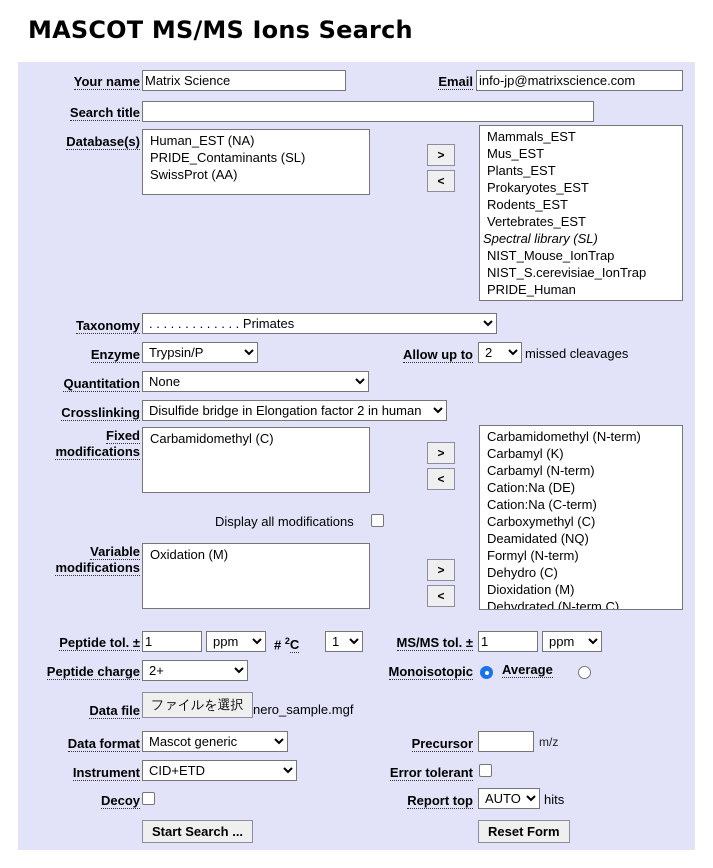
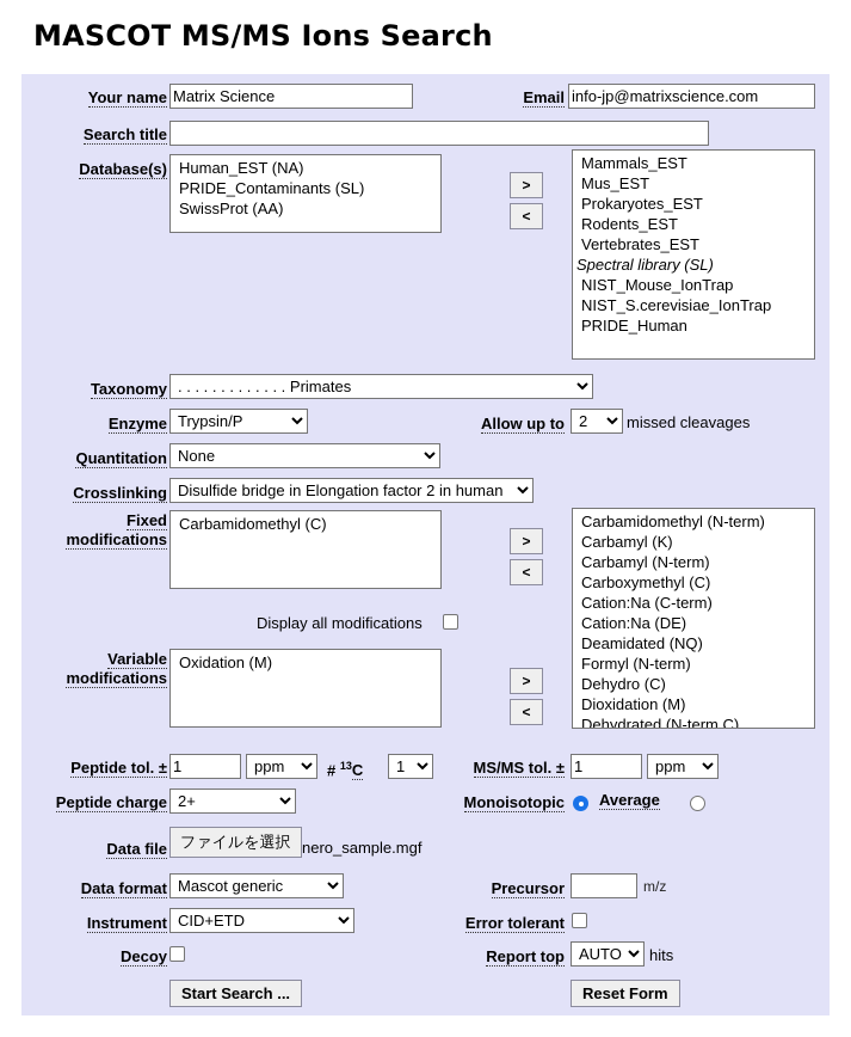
  MASCOT MS/MS Ions Search
  Your name
  Matrix Science
  Email
  info-jp@matrixscience.com
  Search title
  Database(s)
  Human_EST (NA)
  PRIDE_Contaminants (SL)
  SwissProt (AA)
  >
  <
  Mammals_EST
  Mus_EST
- Plants_EST
  Prokaryotes_EST
  Rodents_EST
  Vertebrates_EST
  Spectral library (SL)
  NIST_Mouse_IonTrap
  NIST_S.cerevisiae_IonTrap
  PRIDE_Human
  Taxonomy
  . . . . . . . . . . . . . Primates
  Enzyme
  Trypsin/P
  Allow up to
  2
  missed cleavages
  Quantitation
  None
  Crosslinking
  Disulfide bridge in Elongation factor 2 in human
  Fixed
  modifications
  Carbamidomethyl (C)
  >
  <
  Display all modifications
  Variable
  modifications
  Oxidation (M)
  >
  <
  Carbamidomethyl (N-term)
  Carbamyl (K)
  Carbamyl (N-term)
- Cation:Na (DE)
+ Carboxymethyl (C)
  Cation:Na (C-term)
- Carboxymethyl (C)
+ Cation:Na (DE)
  Deamidated (NQ)
  Formyl (N-term)
  Dehydro (C)
  Dioxidation (M)
  Dehydrated (N-term C)
  Peptide tol. ±
  1
  ppm
- # 2C
+ # 13C
  1
  MS/MS tol. ±
  1
  ppm
  Peptide charge
  2+
  Monoisotopic
  Average
  Data file
  ファイルを選択
  nero_sample.mgf
  Data format
  Mascot generic
  Precursor
  m/z
  Instrument
  CID+ETD
  Error tolerant
  Decoy
  Report top
  AUTO
  hits
  Start Search ...
  Reset Form
